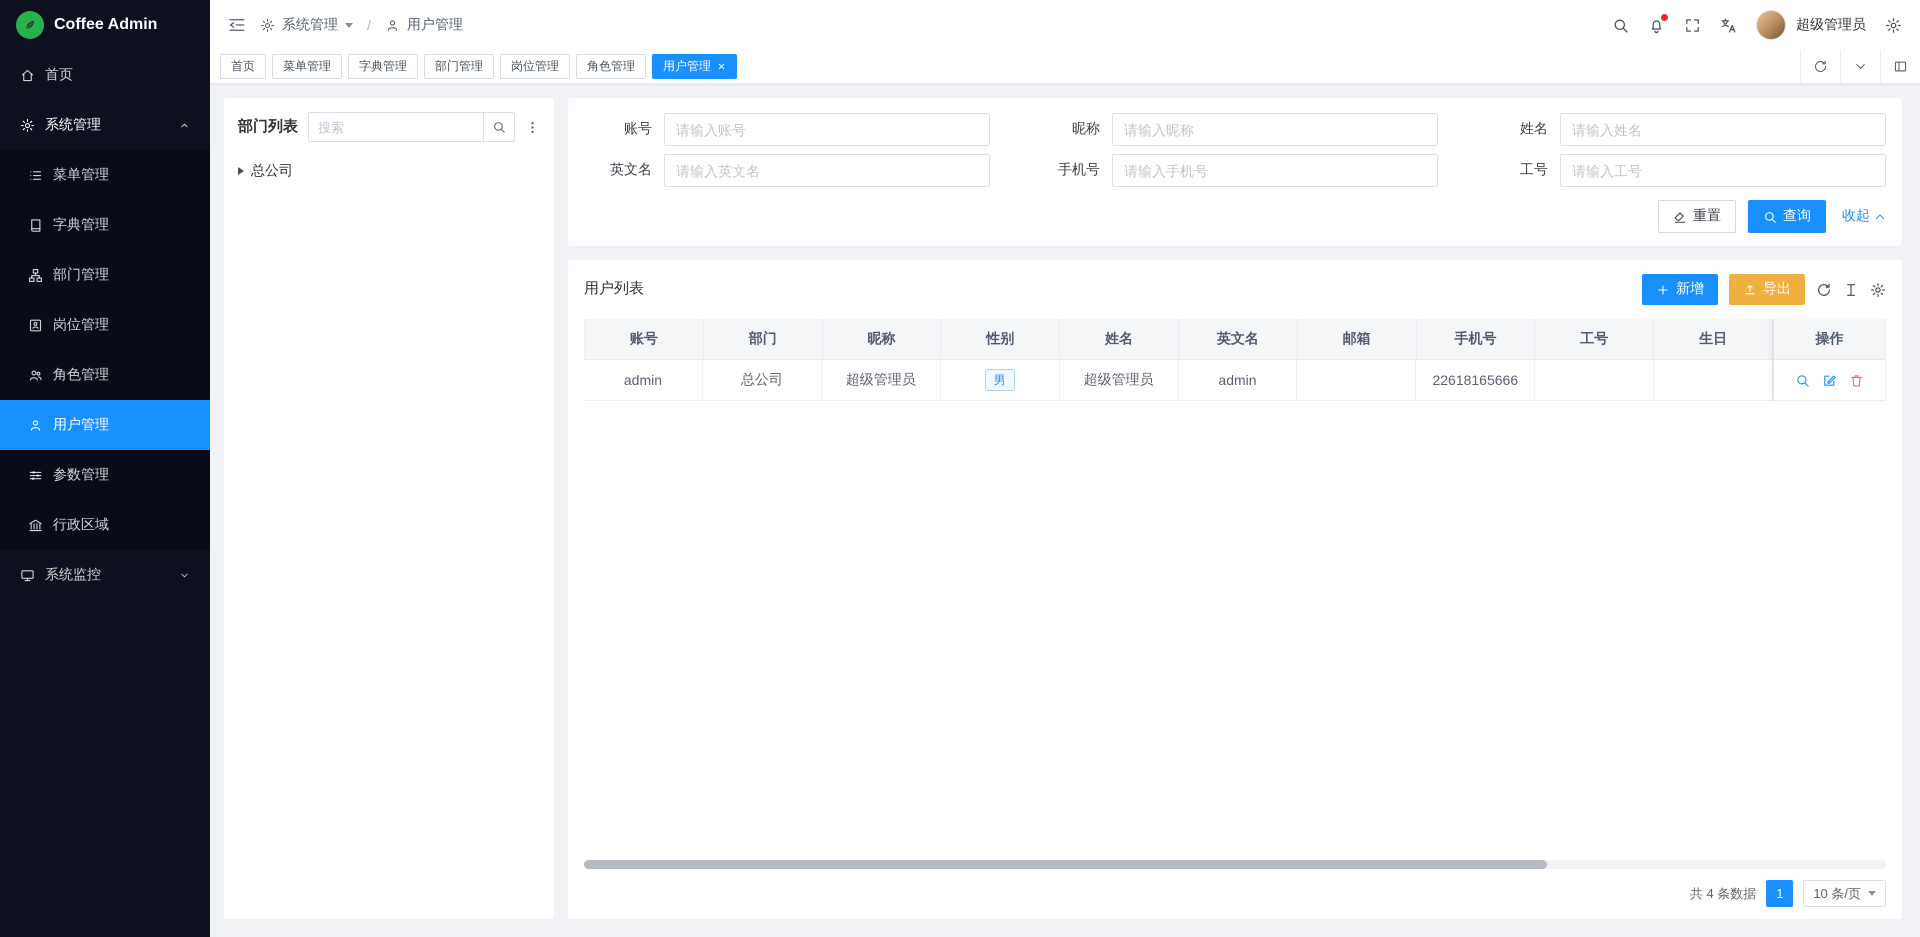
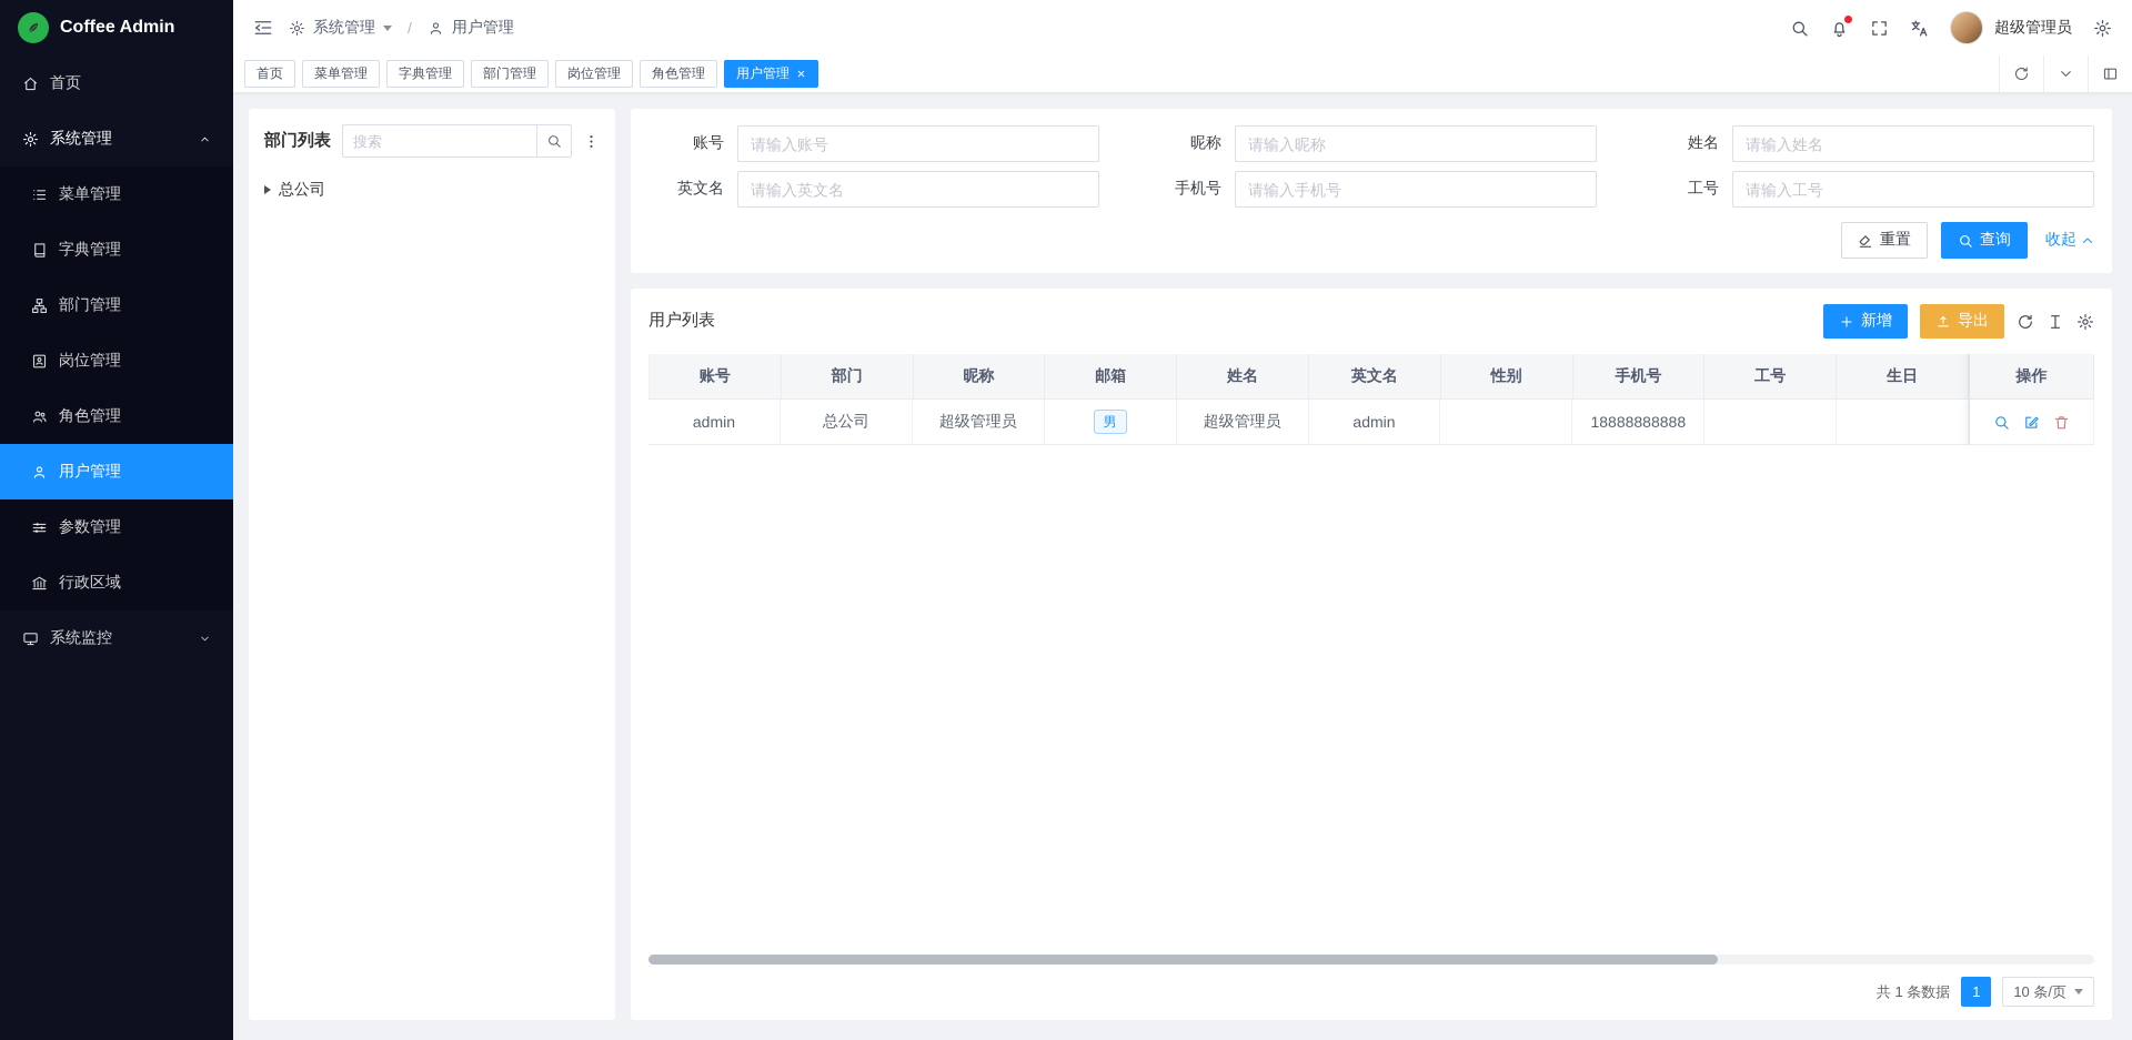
  Coffee Admin
  首页
  系统管理
  菜单管理
  字典管理
  部门管理
  岗位管理
  角色管理
  用户管理
  参数管理
  行政区域
  系统监控
  系统管理
  /
  用户管理
  超级管理员
  首页
  菜单管理
  字典管理
  部门管理
  岗位管理
  角色管理
  用户管理
  部门列表
  搜索
  总公司
  账号
  请输入账号
  昵称
  请输入昵称
  姓名
  请输入姓名
  英文名
  请输入英文名
  手机号
  请输入手机号
  工号
  请输入工号
  重置
  查询
  收起
  用户列表
  新增
  导出
  账号
  部门
  昵称
- 性别
+ 邮箱
  姓名
  英文名
- 邮箱
+ 性别
  手机号
  工号
  生日
  操作
  admin
  总公司
  超级管理员
  男
  超级管理员
  admin
- 22618165666
+ 18888888888
- 共 4 条数据
+ 共 1 条数据
  1
  10 条/页
